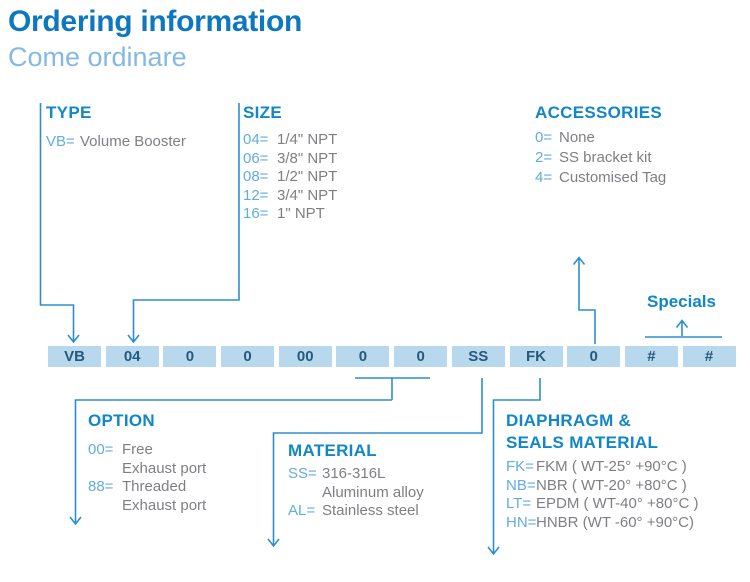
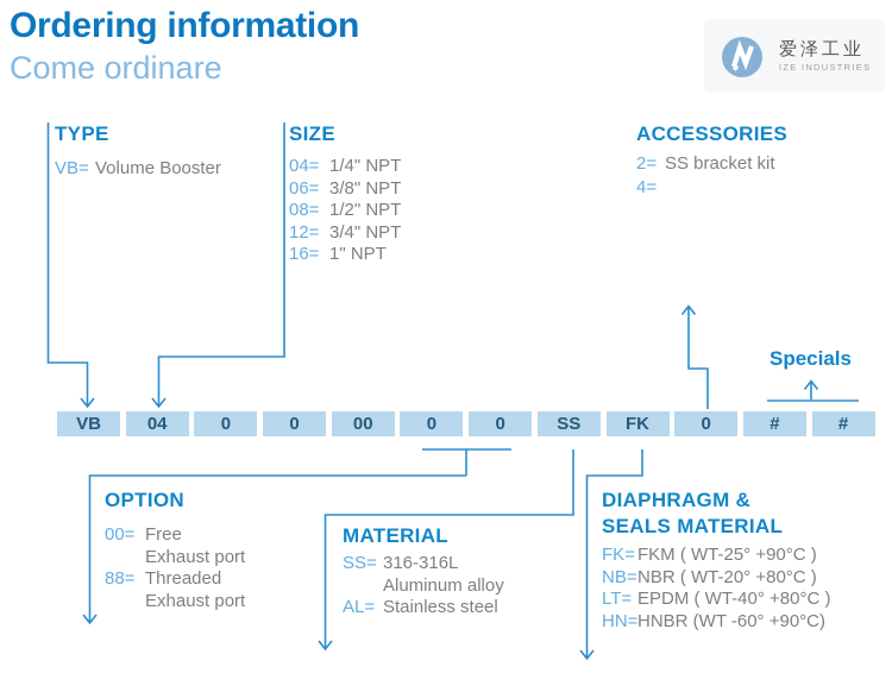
  Ordering information
  Come ordinare
+ 爱泽工业
+ IZE INDUSTRIES
  TYPE
  VB=
  Volume Booster
  SIZE
  04=
  1/4" NPT
  06=
  3/8" NPT
  08=
  1/2" NPT
  12=
  3/4" NPT
  16=
  1" NPT
  ACCESSORIES
- 0=
- None
  2=
  SS bracket kit
  4=
- Customised Tag
  Specials
  VB
  04
  0
  0
  00
  0
  0
  SS
  FK
  0
  #
  #
  OPTION
  00=
  Free
  Exhaust port
  88=
  Threaded
  Exhaust port
  MATERIAL
  SS=
  316-316L
  Aluminum alloy
  AL=
  Stainless steel
  DIAPHRAGM &
  SEALS MATERIAL
  FK=
  FKM ( WT-25° +90°C )
  NB=
  NBR ( WT-20° +80°C )
  LT=
  EPDM ( WT-40° +80°C )
  HN=
  HNBR (WT -60° +90°C)
